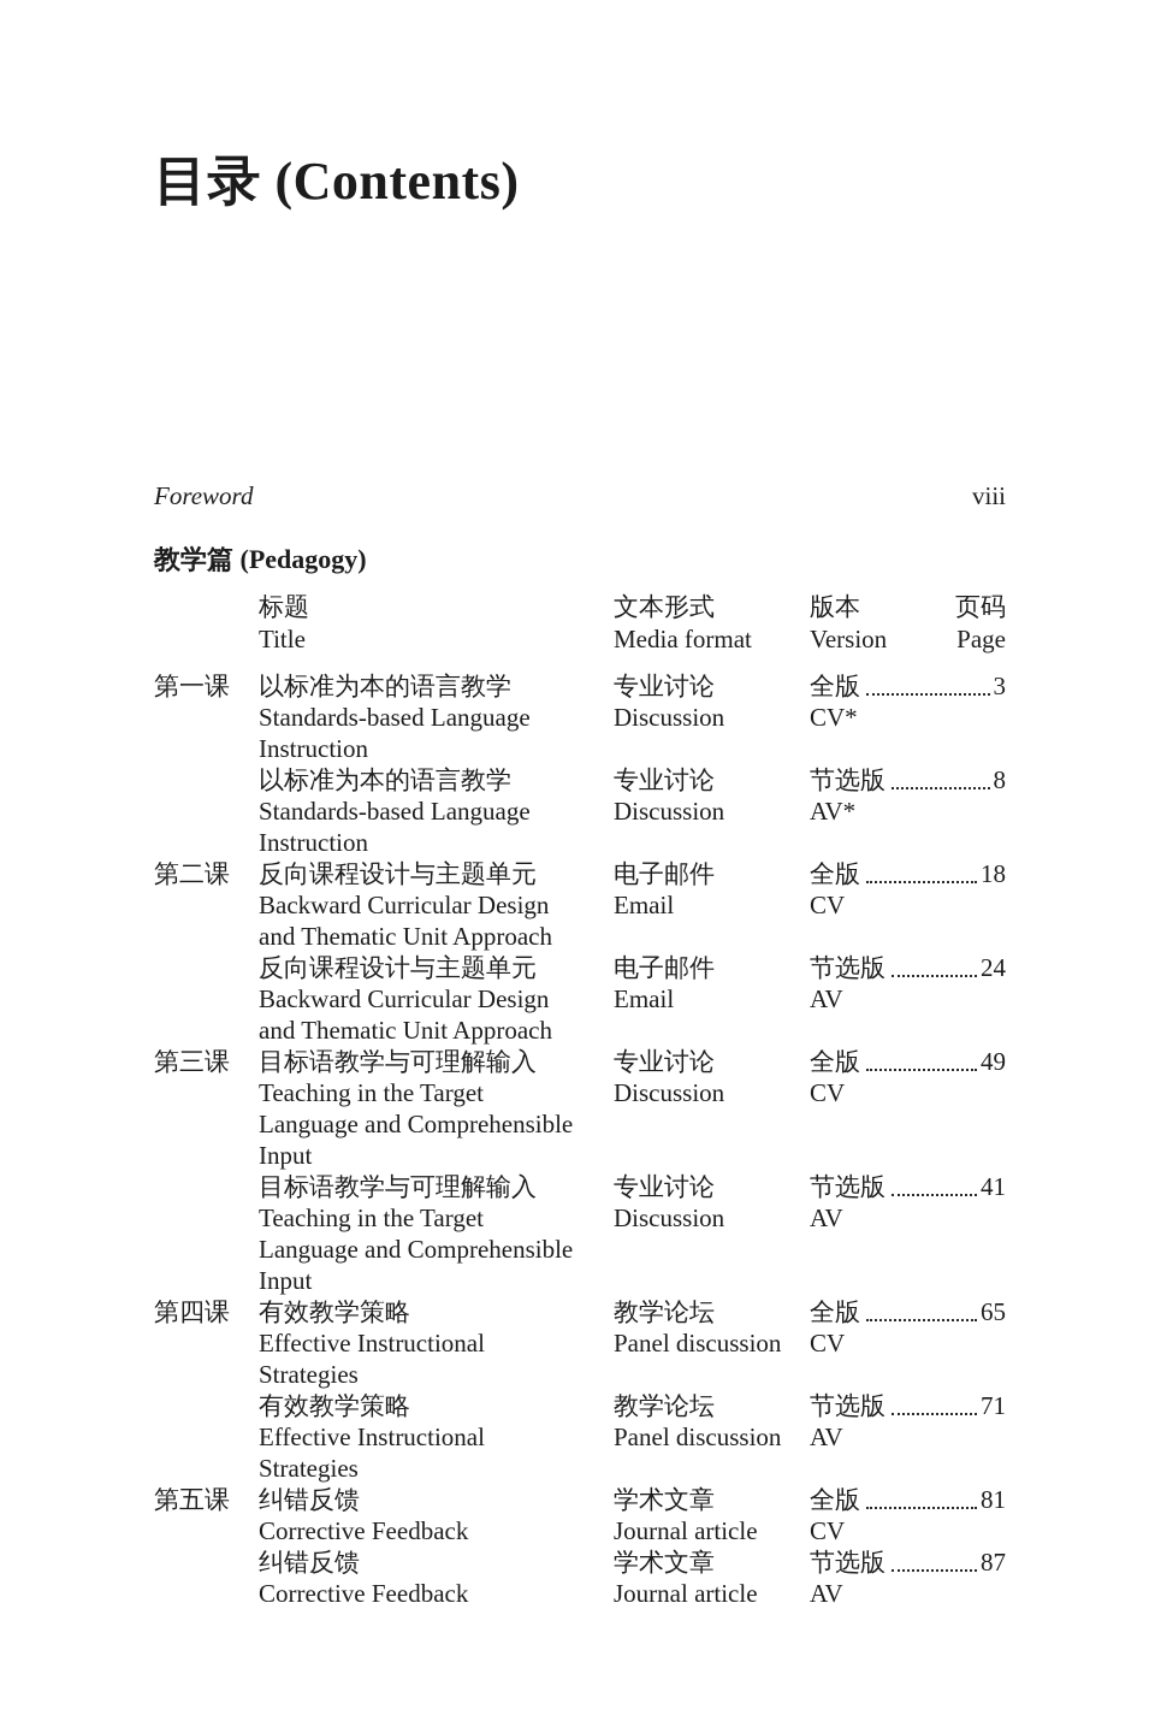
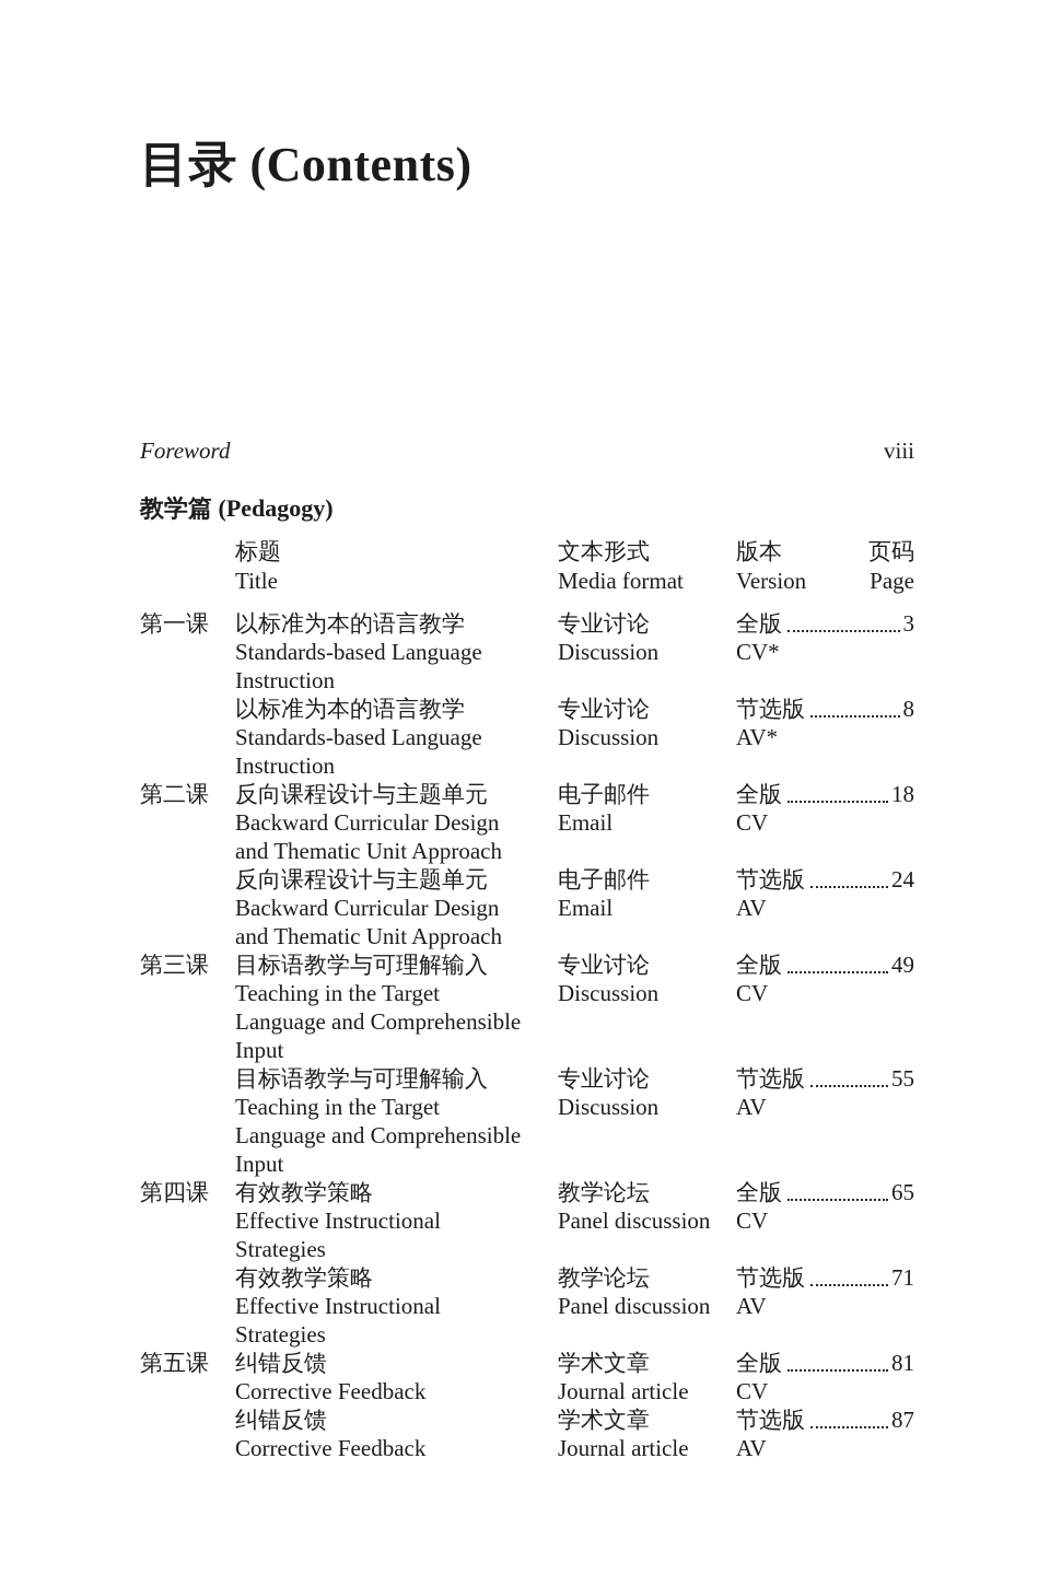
  目录 (Contents)
  Foreword
  viii
  教学篇 (Pedagogy)
  标题
  Title
  文本形式
  Media format
  版本
  Version
  页码
  Page
  第一课
  以标准为本的语言教学
  Standards-based Language Instruction
  专业讨论
  Discussion
  全版
  3
  CV*
  以标准为本的语言教学
  Standards-based Language Instruction
  专业讨论
  Discussion
  节选版
  8
  AV*
  第二课
  反向课程设计与主题单元
  Backward Curricular Design and Thematic Unit Approach
  电子邮件
  Email
  全版
  18
  CV
  反向课程设计与主题单元
  Backward Curricular Design and Thematic Unit Approach
  电子邮件
  Email
  节选版
  24
  AV
  第三课
  目标语教学与可理解输入
  Teaching in the Target Language and Comprehensible Input
  专业讨论
  Discussion
  全版
  49
  CV
  目标语教学与可理解输入
  Teaching in the Target Language and Comprehensible Input
  专业讨论
  Discussion
  节选版
- 41
+ 55
  AV
  第四课
  有效教学策略
  Effective Instructional Strategies
  教学论坛
  Panel discussion
  全版
  65
  CV
  有效教学策略
  Effective Instructional Strategies
  教学论坛
  Panel discussion
  节选版
  71
  AV
  第五课
  纠错反馈
  Corrective Feedback
  学术文章
  Journal article
  全版
  81
  CV
  纠错反馈
  Corrective Feedback
  学术文章
  Journal article
  节选版
  87
  AV
